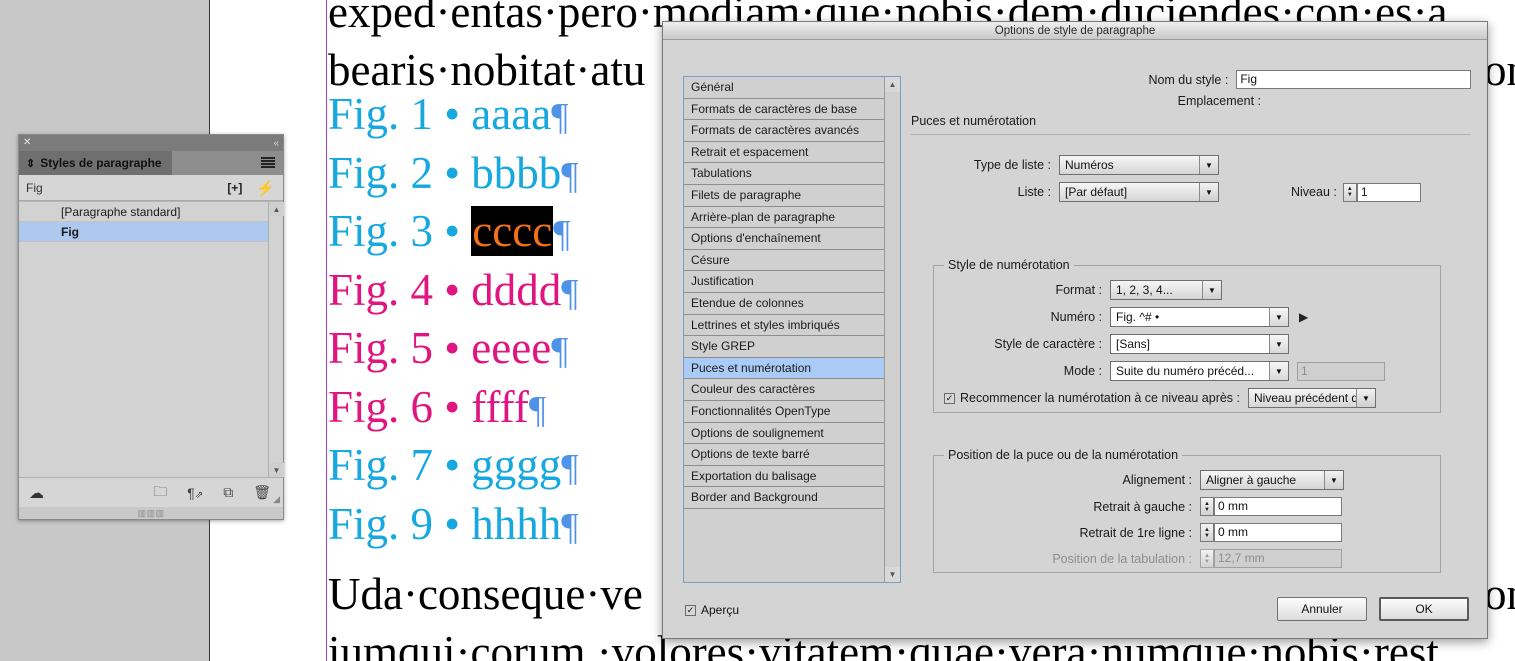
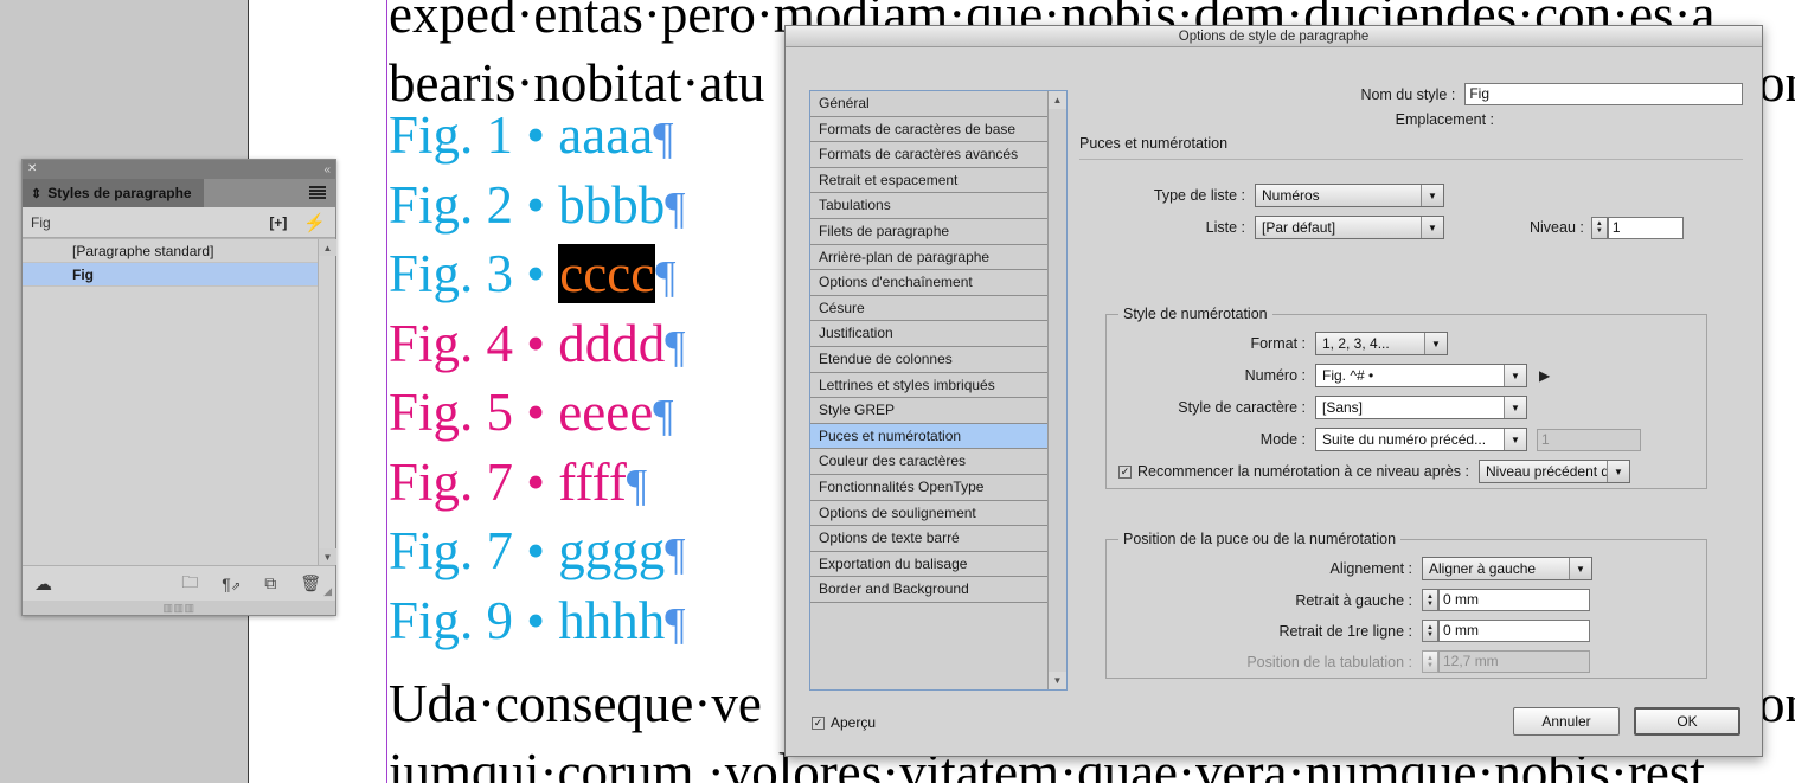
  exped·entas·pero·modiam·que·nobis·dem·duciendes·con·es·a
  bearis·nobitat·atu
  Fig. 1 • aaaa¶
  Fig. 2 • bbbb¶
  Fig. 3 • cccc¶
  Fig. 4 • dddd¶
  Fig. 5 • eeee¶
- Fig. 6 • ffff¶
+ Fig. 7 • ffff¶
  Fig. 7 • gggg¶
  Fig. 9 • hhhh¶
  Uda·conseque·ve
  iumqui·corum,·volores·vitatem·quae·vera·numque·nobis·rest
  ✕
  «
  ⇕
  Styles de paragraphe
  Fig
  [+]
  ⚡
  [Paragraphe standard]
  Fig
  ▲
  ▼
  ☁
  🗀
  ¶⇗
  ⧉
  🗑
  ◢
  ▥▥▥
  Options de style de paragraphe
  Général
  Formats de caractères de base
  Formats de caractères avancés
  Retrait et espacement
  Tabulations
  Filets de paragraphe
  Arrière-plan de paragraphe
  Options d'enchaînement
  Césure
  Justification
  Etendue de colonnes
  Lettrines et styles imbriqués
  Style GREP
  Puces et numérotation
  Couleur des caractères
  Fonctionnalités OpenType
  Options de soulignement
  Options de texte barré
  Exportation du balisage
  Border and Background
  ▲
  ▼
  Nom du style :
  Fig
  Emplacement :
  Puces et numérotation
  Type de liste :
  Numéros
  ▼
  Liste :
  [Par défaut]
  ▼
  Niveau :
  1
  Style de numérotation
  Format :
  1, 2, 3, 4...
  ▼
  Numéro :
  Fig. ^# •
  ▼
  ▶
  Style de caractère :
  [Sans]
  ▼
  Mode :
  Suite du numéro précéd...
  ▼
  1
  ✓
  Recommencer la numérotation à ce niveau après :
  Niveau précédent q
  ▼
  Position de la puce ou de la numérotation
  Alignement :
  Aligner à gauche
  ▼
  Retrait à gauche :
  0 mm
  Retrait de 1re ligne :
  0 mm
  Position de la tabulation :
  12,7 mm
  ✓
  Aperçu
  Annuler
  OK
